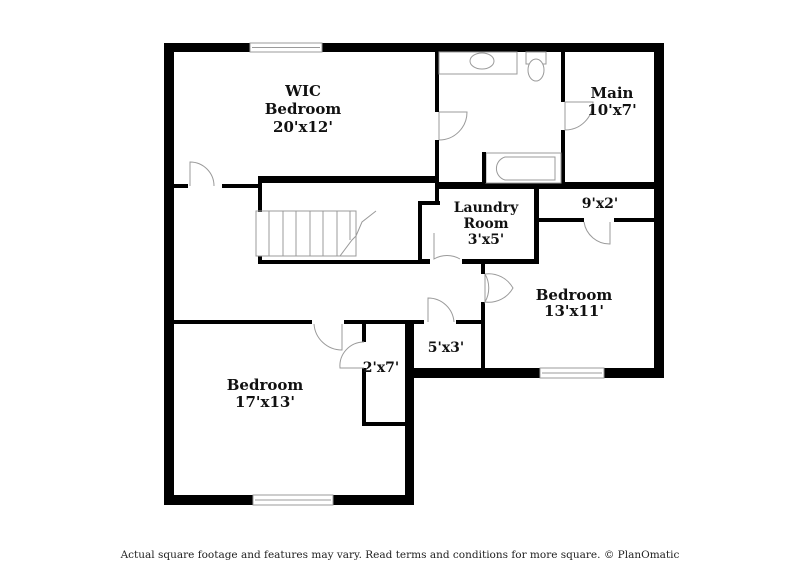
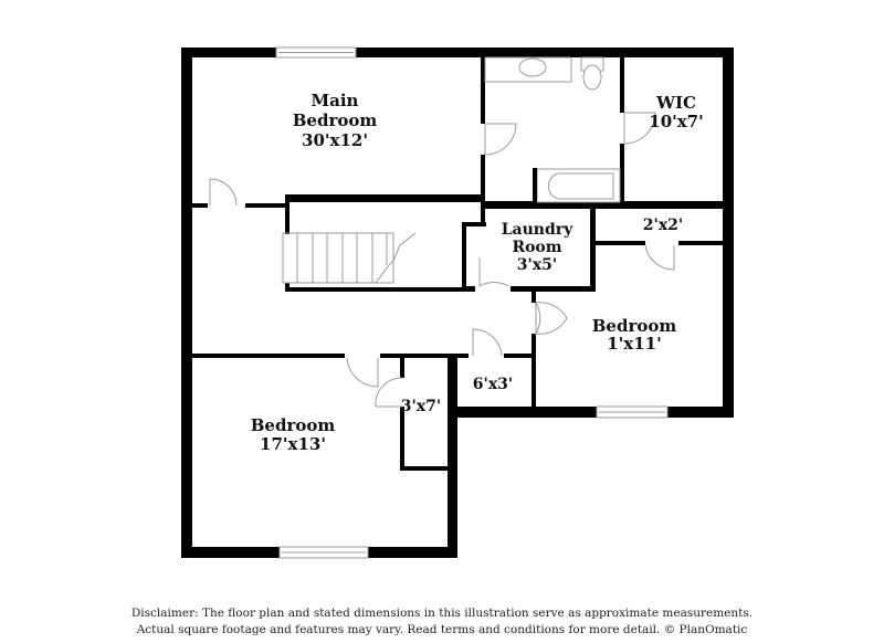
- WIC
+ Main
  Bedroom
- 20'x12'
+ 30'x12'
- Main
+ WIC
  10'x7'
  Laundry
  Room
  3'x5'
- 9'x2'
+ 2'x2'
  Bedroom
- 13'x11'
+ 1'x11'
- 5'x3'
+ 6'x3'
- 2'x7'
+ 3'x7'
  Bedroom
  17'x13'
+ Disclaimer: The floor plan and stated dimensions in this illustration serve as approximate measurements.
- Actual square footage and features may vary. Read terms and conditions for more square. © PlanOmatic
+ Actual square footage and features may vary. Read terms and conditions for more detail. © PlanOmatic
